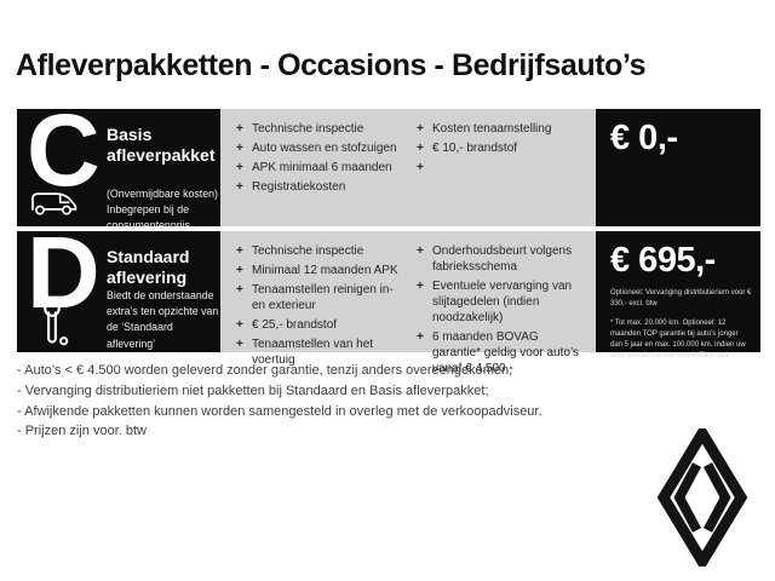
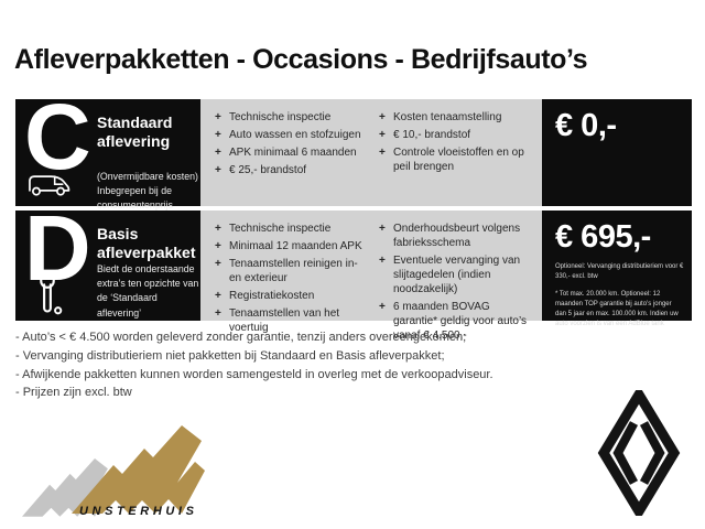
  Afleverpakketten - Occasions - Bedrijfsauto’s
  C
- Basis afleverpakket
+ Standaard aflevering
  (Onvermijdbare kosten) Inbegrepen bij de consumentenprijs
  +
  Technische inspectie
  +
  Auto wassen en stofzuigen
  +
  APK minimaal 6 maanden
  +
- Registratiekosten
+ € 25,- brandstof
  +
  Kosten tenaamstelling
  +
  € 10,- brandstof
  +
+ Controle vloeistoffen en op peil brengen
  € 0,-
  D
- Standaard aflevering
+ Basis afleverpakket
  Biedt de onderstaande extra’s ten opzichte van de ‘Standaard aflevering’
  +
  Technische inspectie
  +
  Minimaal 12 maanden APK
  +
  Tenaamstellen reinigen in- en exterieur
  +
- € 25,- brandstof
+ Registratiekosten
  +
  Tenaamstellen van het voertuig
  +
  Onderhoudsbeurt volgens fabrieksschema
  +
  Eventuele vervanging van slijtagedelen (indien noodzakelijk)
  +
  6 maanden BOVAG garantie* geldig voor auto’s vanaf € 4.500,-
  € 695,-
  - Auto’s < € 4.500 worden geleverd zonder garantie, tenzij anders overeengekomen;
  - Vervanging distributieriem niet pakketten bij Standaard en Basis afleverpakket;
  - Afwijkende pakketten kunnen worden samengesteld in overleg met de verkoopadviseur.
- - Prijzen zijn voor. btw
+ - Prijzen zijn excl. btw
+ UNSTERHUIS
